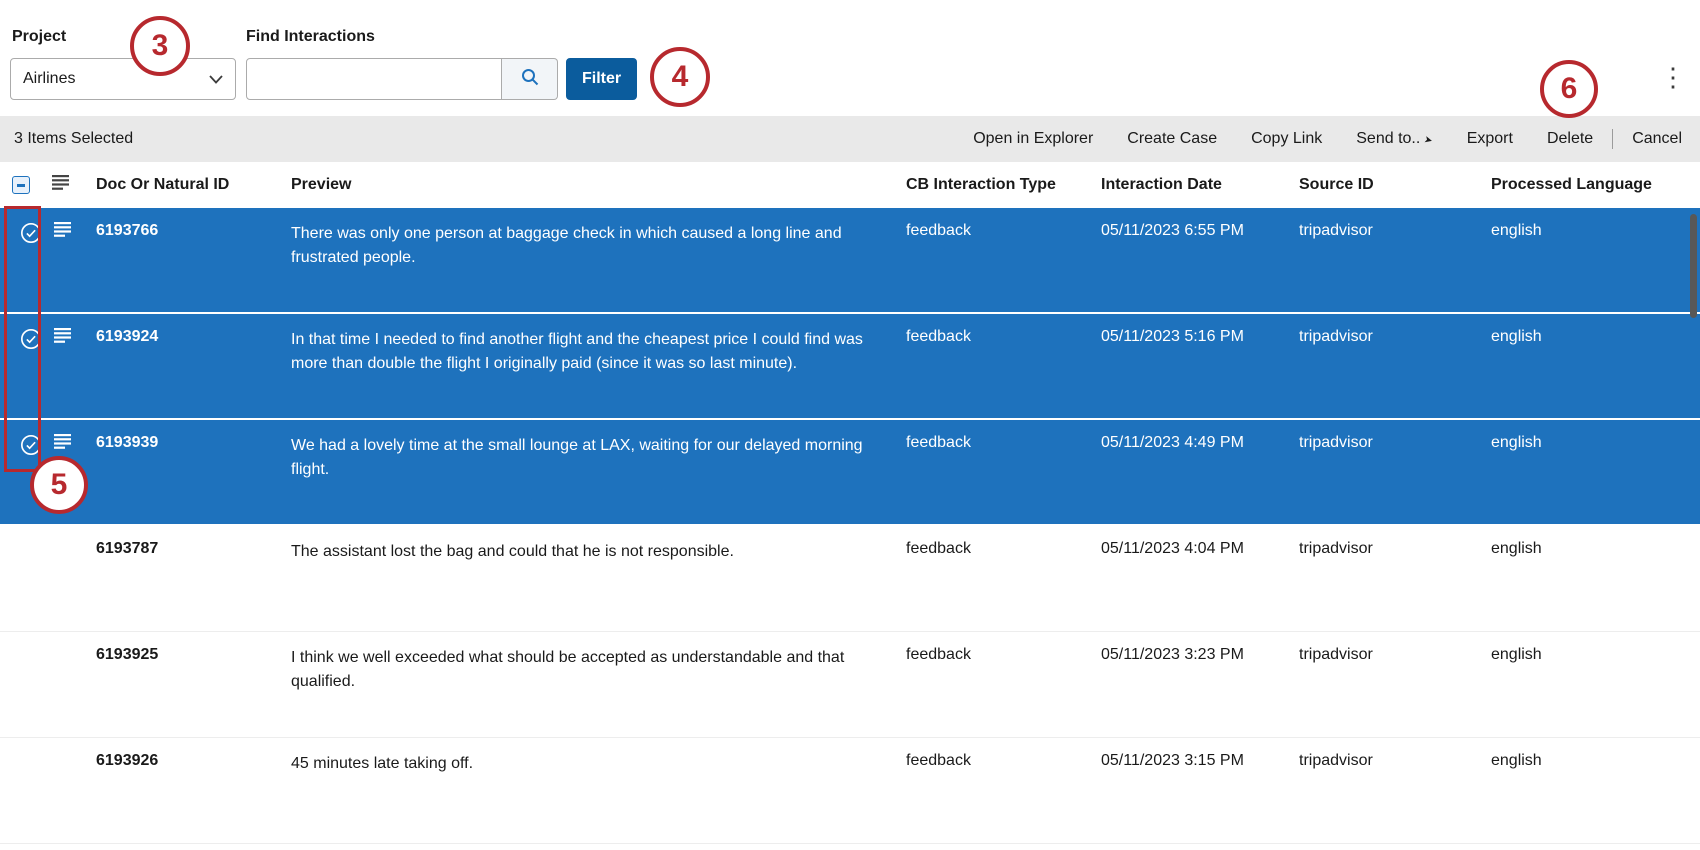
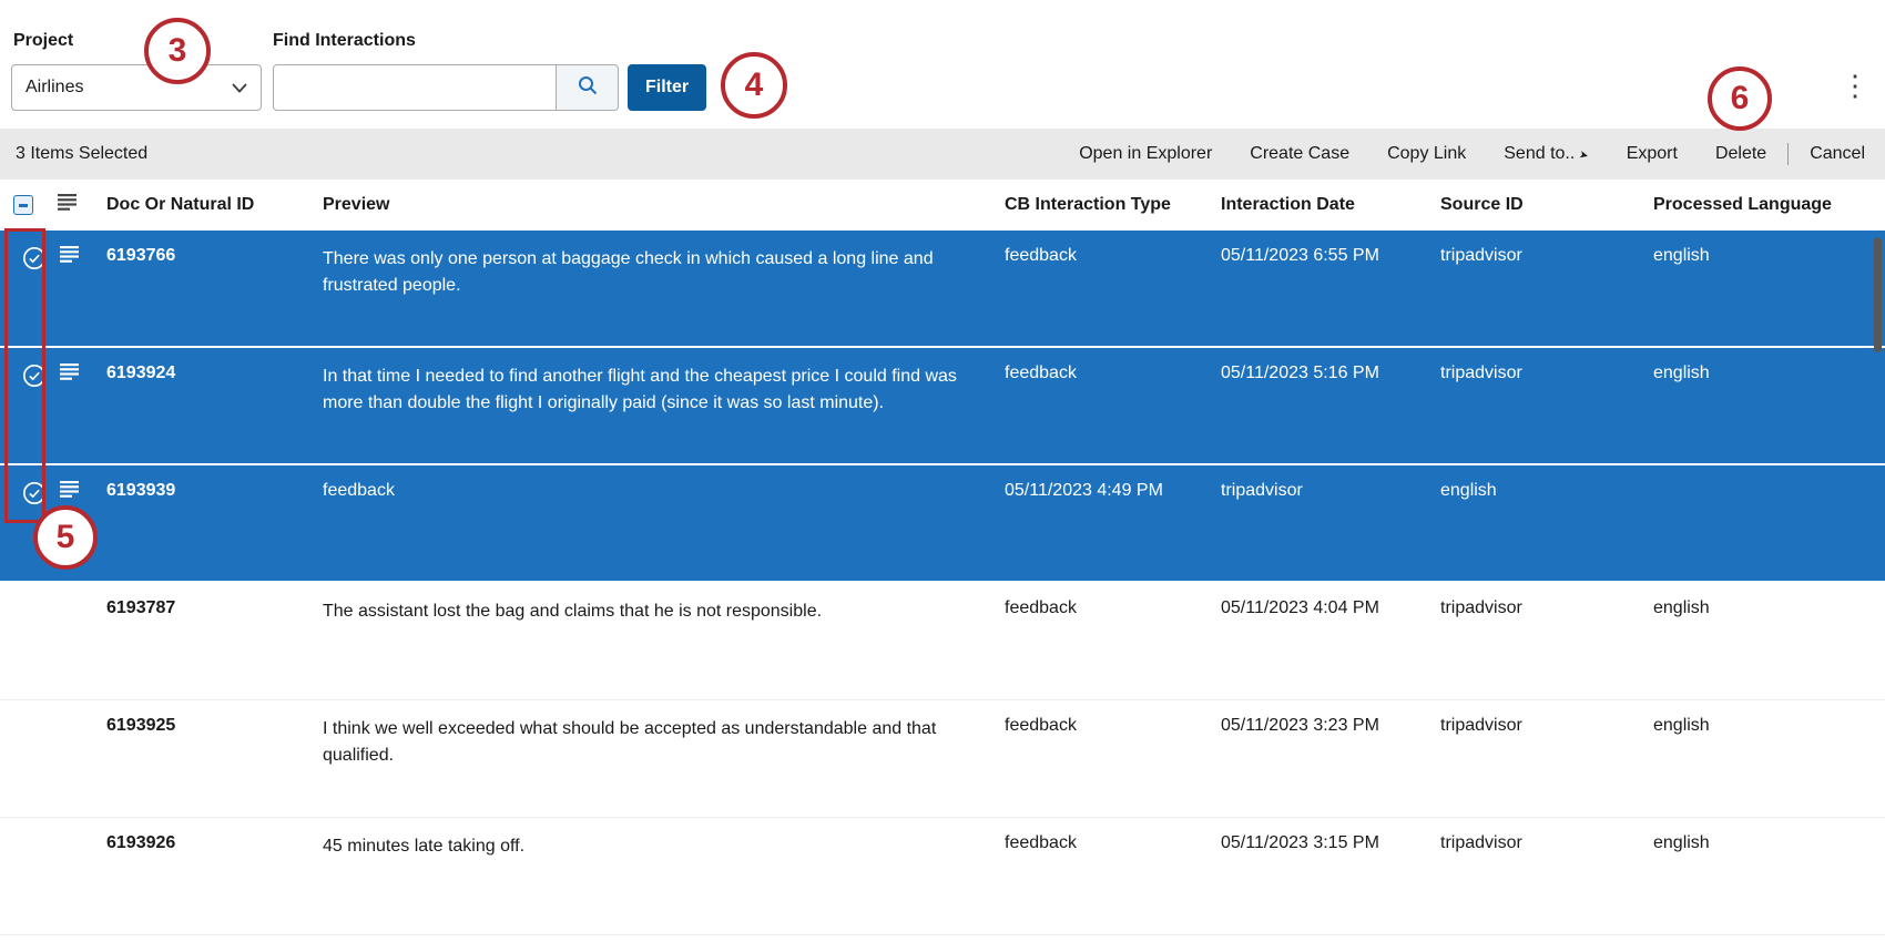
  Project
  Airlines
  Find Interactions
  Filter
  ⋮
  3 Items Selected
  Open in Explorer
  Create Case
  Copy Link
  Export
  Delete
  Cancel
  Doc Or Natural ID
  Preview
  CB Interaction Type
  Interaction Date
  Source ID
  Processed Language
  6193766
  There was only one person at baggage check in which caused a long line and frustrated people.
  feedback
  05/11/2023 6:55 PM
  tripadvisor
  english
  6193924
  In that time I needed to find another flight and the cheapest price I could find was more than double the flight I originally paid (since it was so last minute).
  feedback
  05/11/2023 5:16 PM
  tripadvisor
  english
  6193939
- We had a lovely time at the small lounge at LAX, waiting for our delayed morning flight.
  feedback
  05/11/2023 4:49 PM
  tripadvisor
  english
  6193787
- The assistant lost the bag and could that he is not responsible.
+ The assistant lost the bag and claims that he is not responsible.
  feedback
  05/11/2023 4:04 PM
  tripadvisor
  english
  6193925
  I think we well exceeded what should be accepted as understandable and that qualified.
  feedback
  05/11/2023 3:23 PM
  tripadvisor
  english
  6193926
  45 minutes late taking off.
  feedback
  05/11/2023 3:15 PM
  tripadvisor
  english
  3
  4
  5
  6
